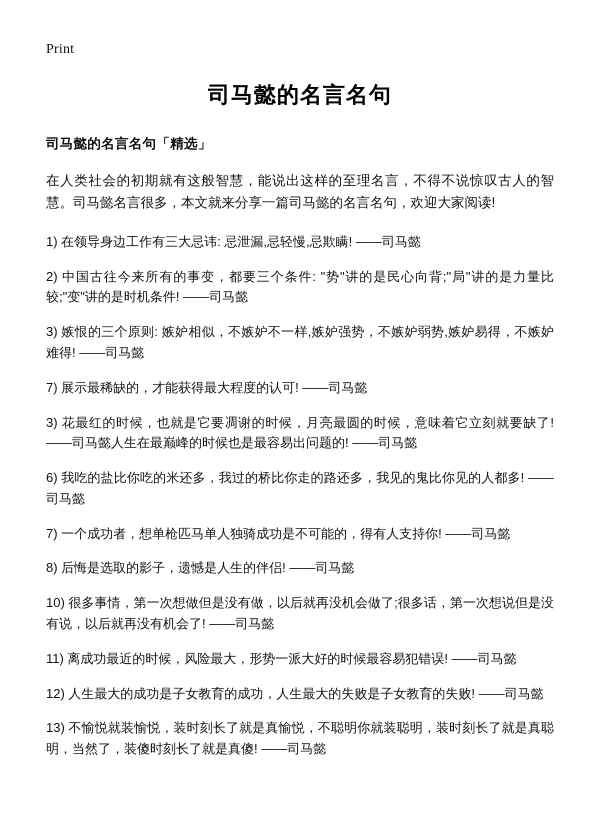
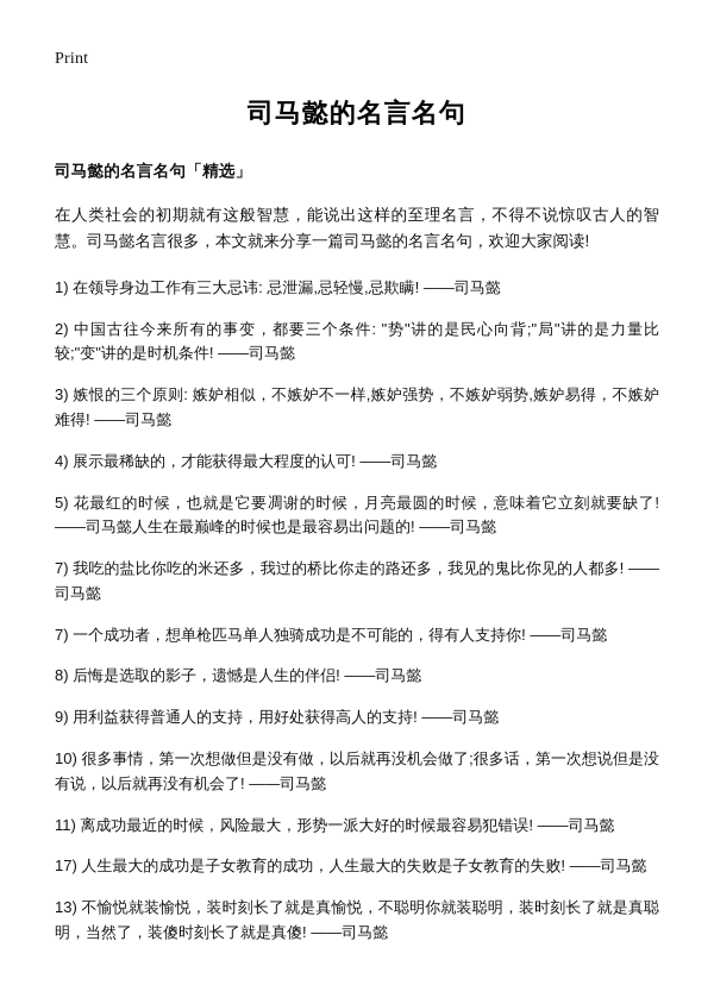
  Print
  司马懿的名言名句
  司马懿的名言名句「精选」
  在人类社会的初期就有这般智慧，能说出这样的至理名言，不得不说惊叹古人的智慧。司马懿名言很多，本文就来分享一篇司马懿的名言名句，欢迎大家阅读!
  1) 在领导身边工作有三大忌讳: 忌泄漏,忌轻慢,忌欺瞒! ——司马懿
  2) 中国古往今来所有的事变，都要三个条件: "势"讲的是民心向背;"局"讲的是力量比较;"变"讲的是时机条件! ——司马懿
  3) 嫉恨的三个原则: 嫉妒相似，不嫉妒不一样,嫉妒强势，不嫉妒弱势,嫉妒易得，不嫉妒难得! ——司马懿
- 7) 展示最稀缺的，才能获得最大程度的认可! ——司马懿
+ 4) 展示最稀缺的，才能获得最大程度的认可! ——司马懿
- 3) 花最红的时候，也就是它要凋谢的时候，月亮最圆的时候，意味着它立刻就要缺了! ——司马懿人生在最巅峰的时候也是最容易出问题的! ——司马懿
+ 5) 花最红的时候，也就是它要凋谢的时候，月亮最圆的时候，意味着它立刻就要缺了! ——司马懿人生在最巅峰的时候也是最容易出问题的! ——司马懿
- 6) 我吃的盐比你吃的米还多，我过的桥比你走的路还多，我见的鬼比你见的人都多! ——司马懿
+ 7) 我吃的盐比你吃的米还多，我过的桥比你走的路还多，我见的鬼比你见的人都多! ——司马懿
  7) 一个成功者，想单枪匹马单人独骑成功是不可能的，得有人支持你! ——司马懿
  8) 后悔是选取的影子，遗憾是人生的伴侣! ——司马懿
+ 9) 用利益获得普通人的支持，用好处获得高人的支持! ——司马懿
  10) 很多事情，第一次想做但是没有做，以后就再没机会做了;很多话，第一次想说但是没有说，以后就再没有机会了! ——司马懿
  11) 离成功最近的时候，风险最大，形势一派大好的时候最容易犯错误! ——司马懿
- 12) 人生最大的成功是子女教育的成功，人生最大的失败是子女教育的失败! ——司马懿
+ 17) 人生最大的成功是子女教育的成功，人生最大的失败是子女教育的失败! ——司马懿
  13) 不愉悦就装愉悦，装时刻长了就是真愉悦，不聪明你就装聪明，装时刻长了就是真聪明，当然了，装傻时刻长了就是真傻! ——司马懿
